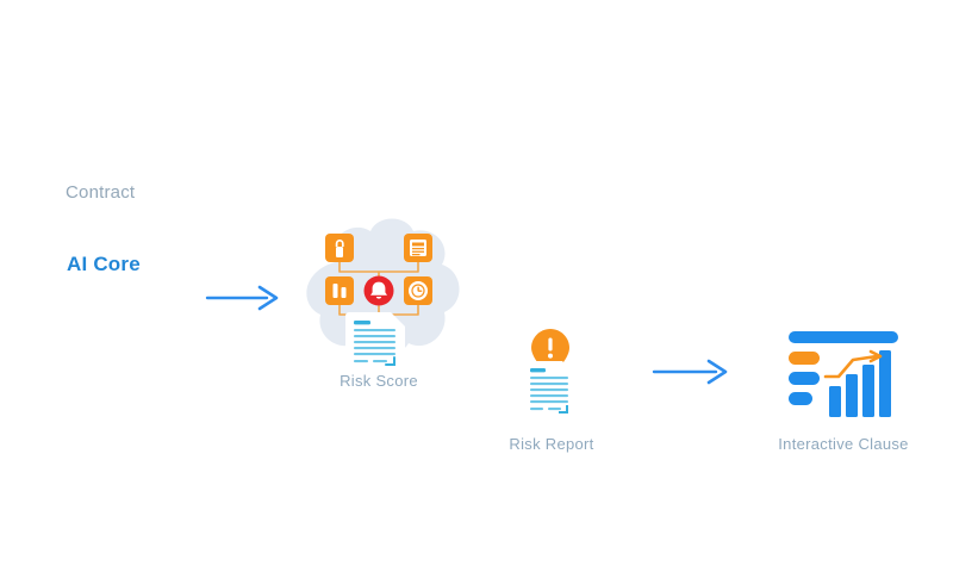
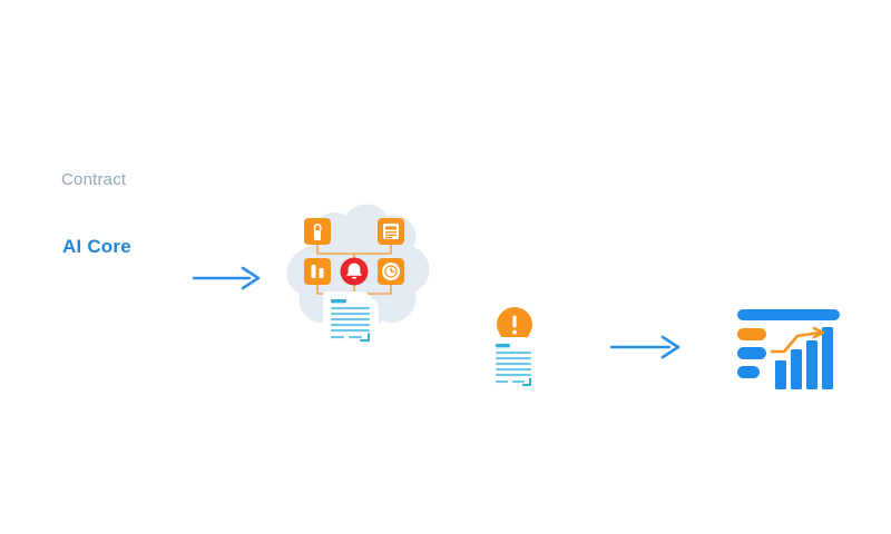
  Contract
  AI Core
- Risk Score
- Risk Report
- Interactive Clause
